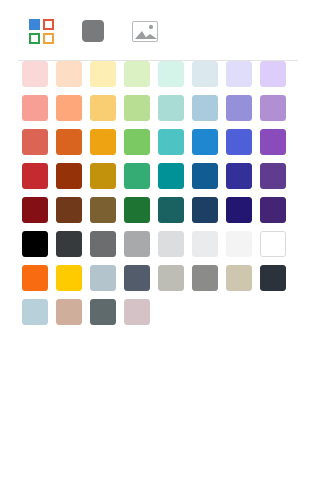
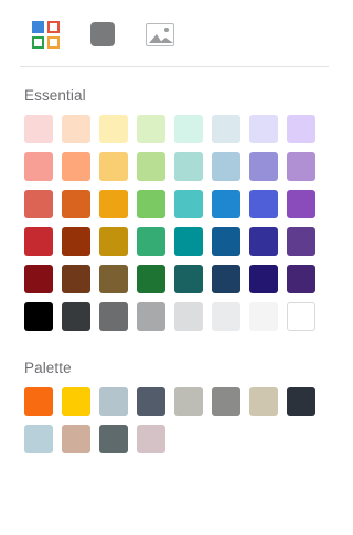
+ Essential
+ Palette
